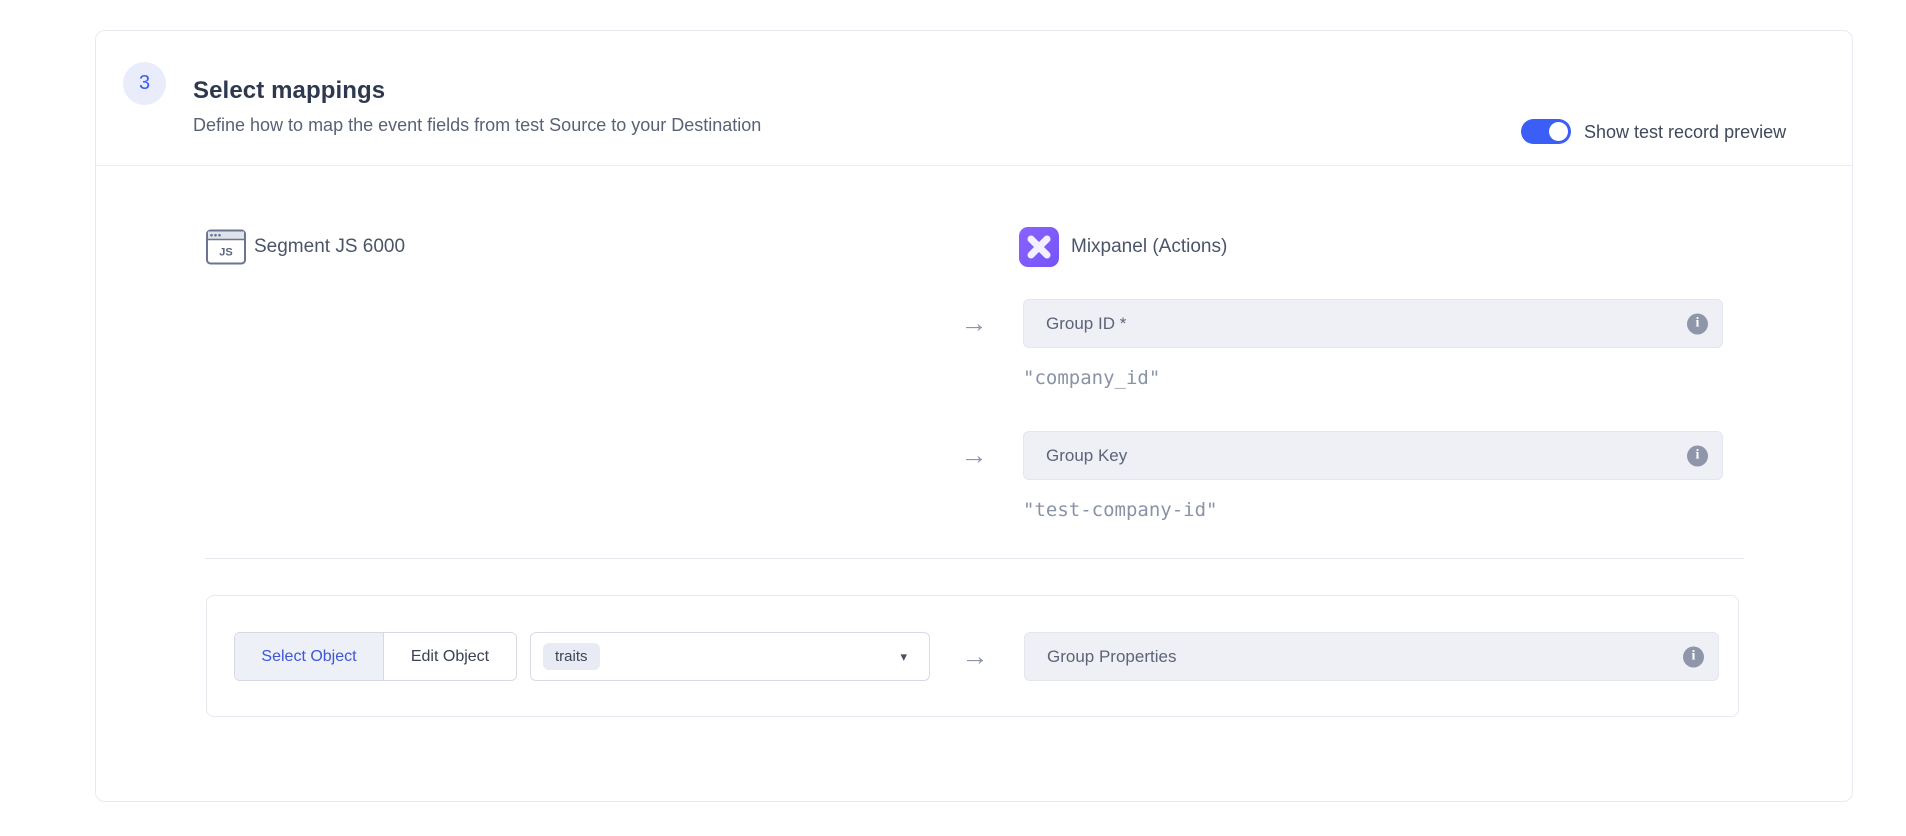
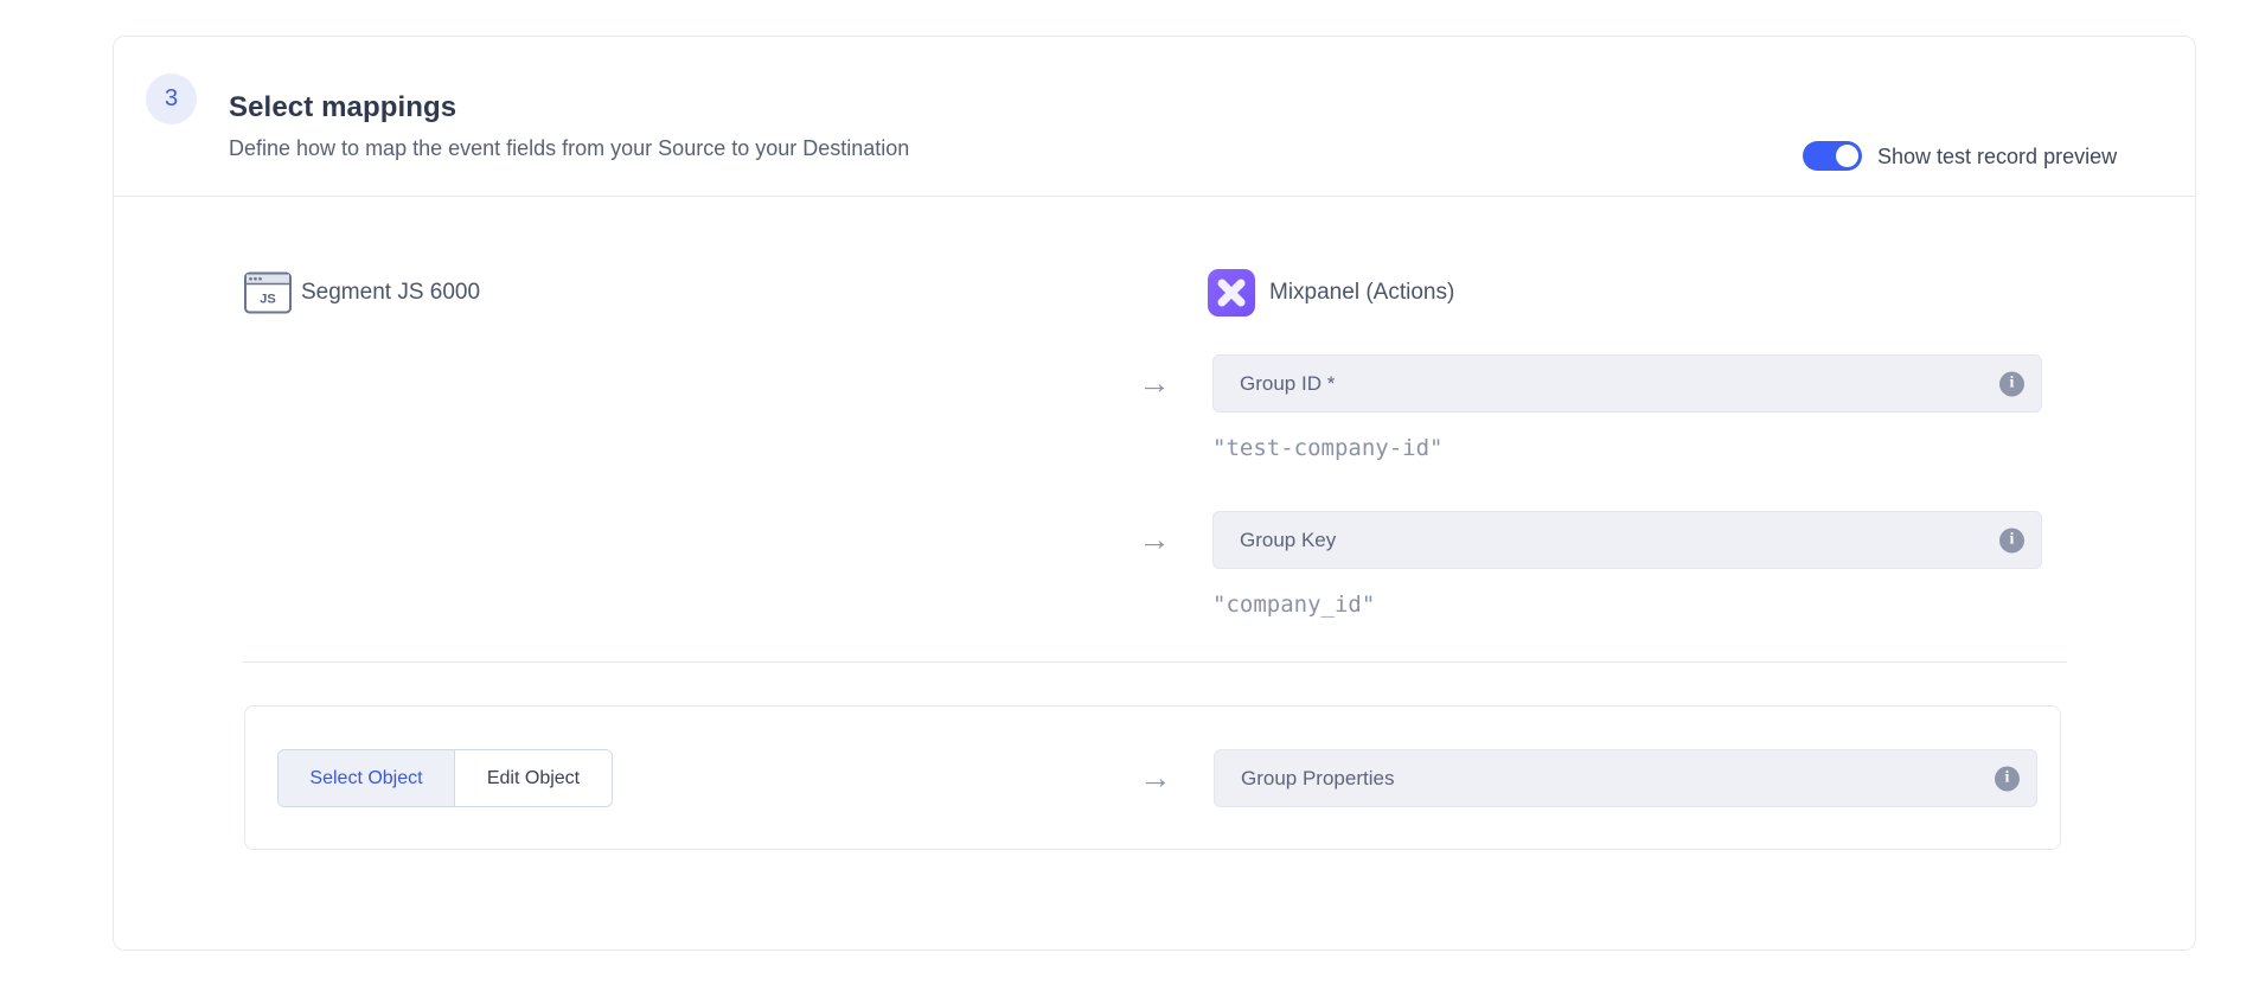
  3
  Select mappings
- Define how to map the event fields from test Source to your Destination
+ Define how to map the event fields from your Source to your Destination
  Show test record preview
  JS
  Segment JS 6000
  Mixpanel (Actions)
  →
  Group ID *
  i
- "company_id"
+ "test-company-id"
  →
  Group Key
  i
- "test-company-id"
+ "company_id"
  Select Object
  Edit Object
- traits
- ▾
  →
  Group Properties
  i
